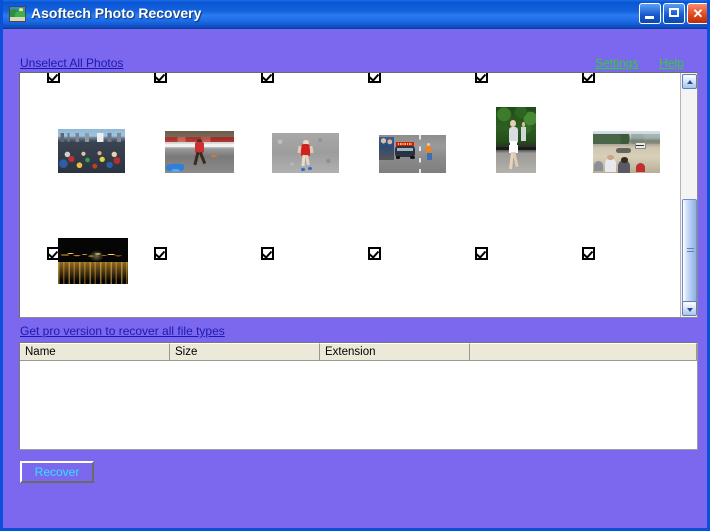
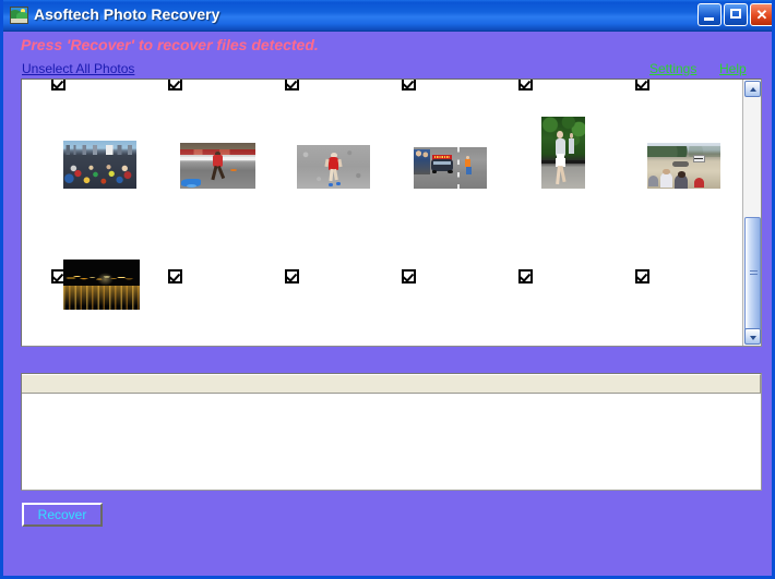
  Asoftech Photo Recovery
  ✕
+ Press 'Recover' to recover files detected.
  Unselect All Photos
  Settings
  Help
- Get pro version to recover all file types
- Name
- Size
- Extension
  Recover
